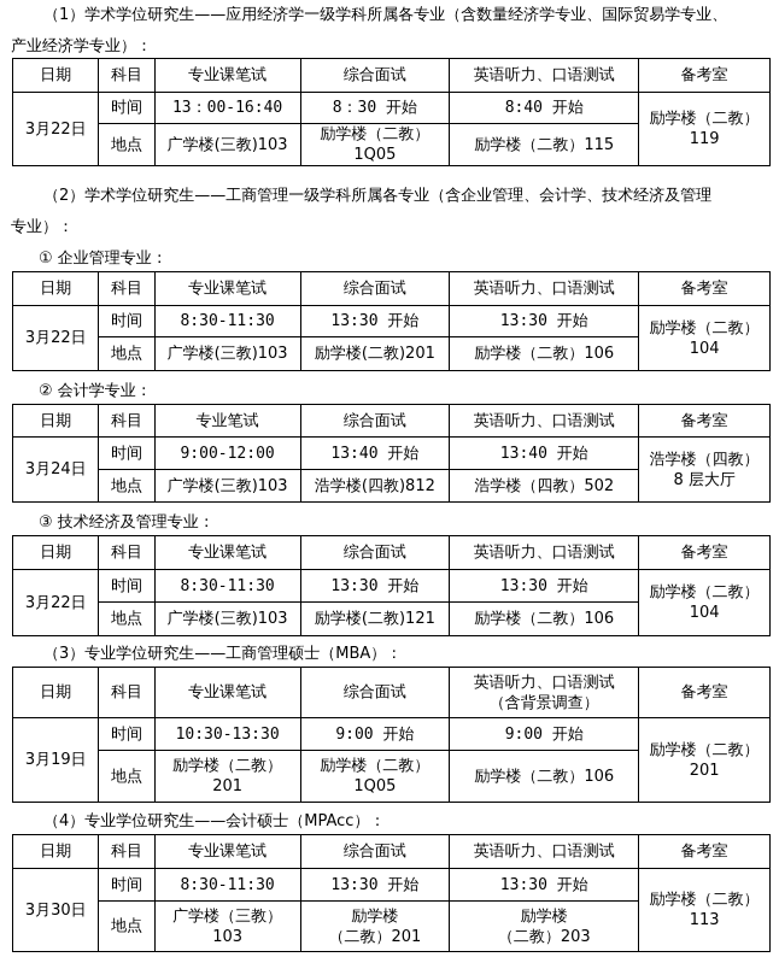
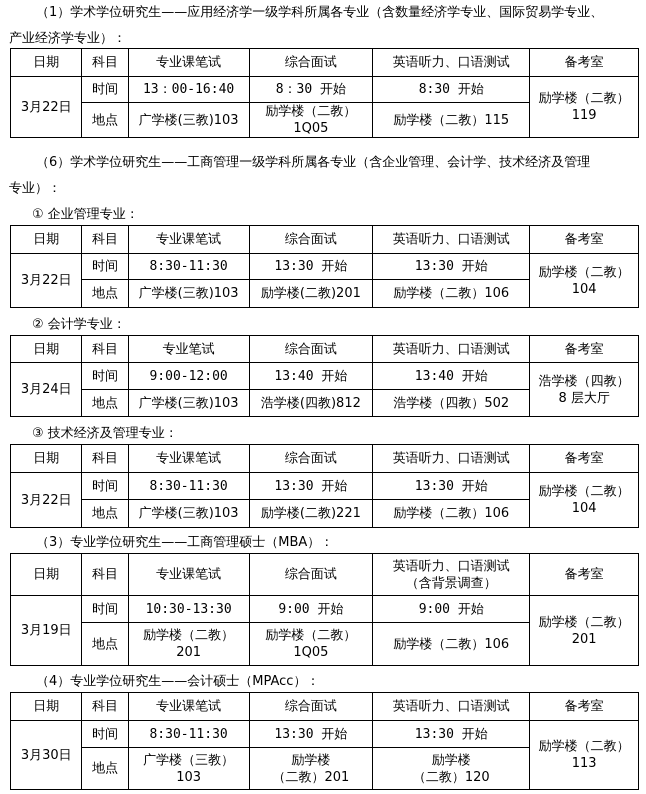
  （1）学术学位研究生——应用经济学一级学科所属各专业（含数量经济学专业、国际贸易学专业、
  产业经济学专业）：
  日期	科目	专业课笔试	综合面试	英语听力、口语测试	备考室
- 3月22日	时间	13：00-16:40	8：30 开始	8:40 开始	励学楼（二教） 119
+ 3月22日	时间	13：00-16:40	8：30 开始	8:30 开始	励学楼（二教） 119
  地点	广学楼(三教)103	励学楼（二教） 1Q05	励学楼（二教）115
- （2）学术学位研究生——工商管理一级学科所属各专业（含企业管理、会计学、技术经济及管理
+ （6）学术学位研究生——工商管理一级学科所属各专业（含企业管理、会计学、技术经济及管理
  专业）：
  ① 企业管理专业：
  日期	科目	专业课笔试	综合面试	英语听力、口语测试	备考室
  3月22日	时间	8:30-11:30	13:30 开始	13:30 开始	励学楼（二教） 104
  地点	广学楼(三教)103	励学楼(二教)201	励学楼（二教）106
  ② 会计学专业：
  日期	科目	专业笔试	综合面试	英语听力、口语测试	备考室
  3月24日	时间	9:00-12:00	13:40 开始	13:40 开始	浩学楼（四教） 8 层大厅
  地点	广学楼(三教)103	浩学楼(四教)812	浩学楼（四教）502
  ③ 技术经济及管理专业：
  日期	科目	专业课笔试	综合面试	英语听力、口语测试	备考室
  3月22日	时间	8:30-11:30	13:30 开始	13:30 开始	励学楼（二教） 104
- 地点	广学楼(三教)103	励学楼(二教)121	励学楼（二教）106
+ 地点	广学楼(三教)103	励学楼(二教)221	励学楼（二教）106
  （3）专业学位研究生——工商管理硕士（MBA）：
  日期	科目	专业课笔试	综合面试	英语听力、口语测试 （含背景调查）	备考室
  3月19日	时间	10:30-13:30	9:00 开始	9:00 开始	励学楼（二教） 201
  地点	励学楼（二教） 201	励学楼（二教） 1Q05	励学楼（二教）106
  （4）专业学位研究生——会计硕士（MPAcc）：
  日期	科目	专业课笔试	综合面试	英语听力、口语测试	备考室
  3月30日	时间	8:30-11:30	13:30 开始	13:30 开始	励学楼（二教） 113
- 地点	广学楼（三教） 103	励学楼 （二教）201	励学楼 （二教）203
+ 地点	广学楼（三教） 103	励学楼 （二教）201	励学楼 （二教）120
